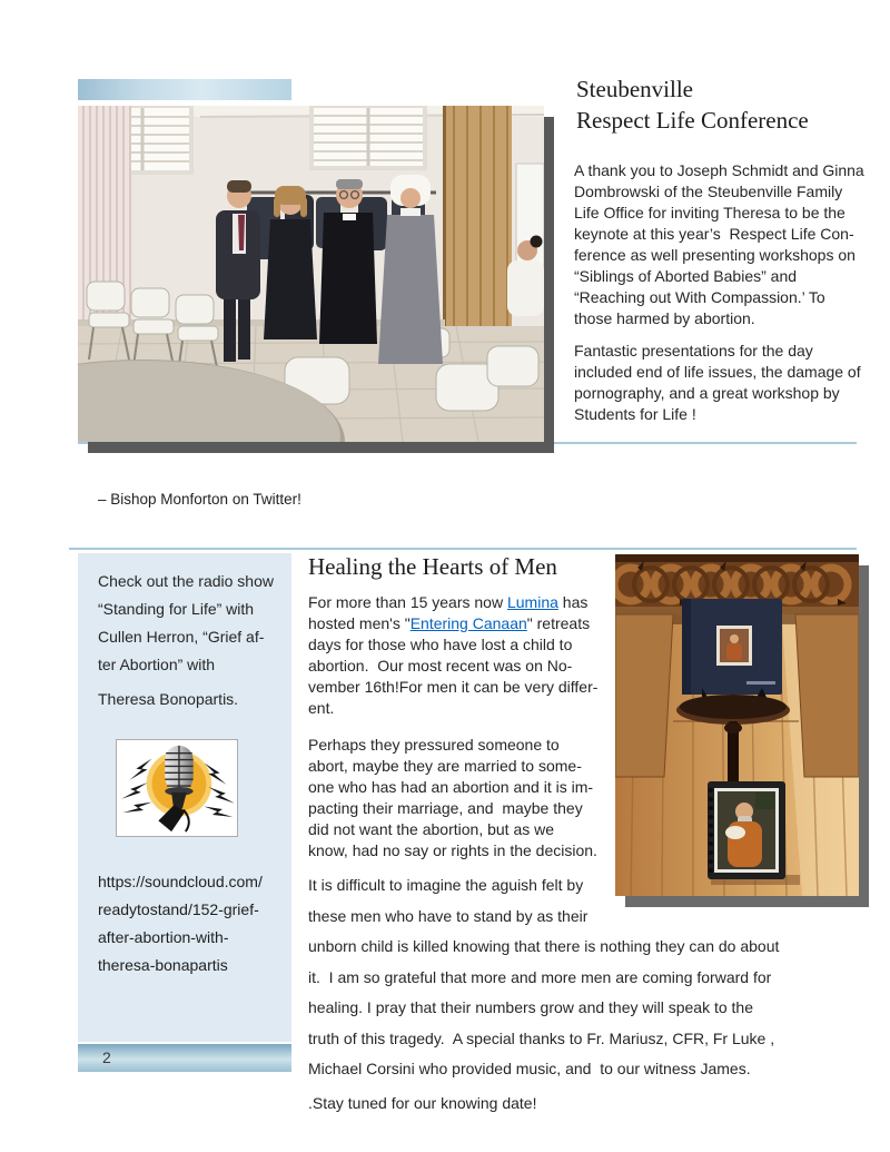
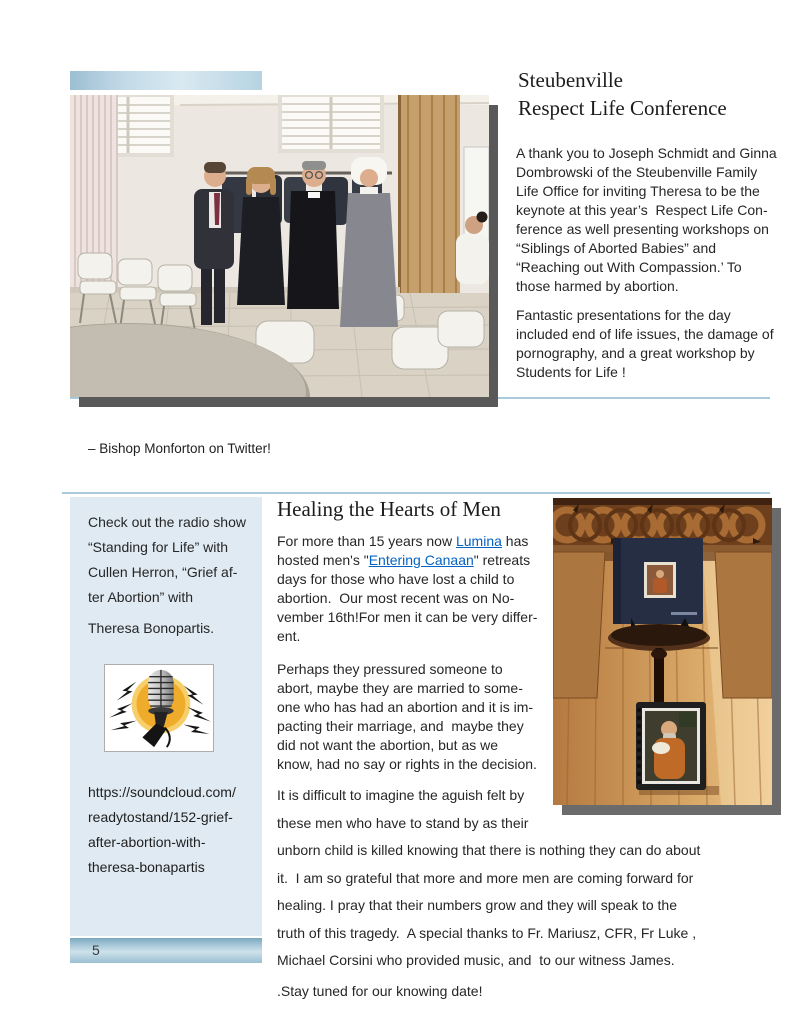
  Steubenville
  Respect Life Conference
  A thank you to Joseph Schmidt and Ginna
  Dombrowski of the Steubenville Family
  Life Office for inviting Theresa to be the
  keynote at this year’s Respect Life Con-
  ference as well presenting workshops on
  “Siblings of Aborted Babies” and
  “Reaching out With Compassion.’ To
  those harmed by abortion.
  Fantastic presentations for the day
  included end of life issues, the damage of
  pornography, and a great workshop by
  Students for Life !
  – Bishop Monforton on Twitter!
  Check out the radio show
  “Standing for Life” with
  Cullen Herron, “Grief af-
  ter Abortion” with
  Theresa Bonopartis.
  https://soundcloud.com/
  readytostand/152-grief-
  after-abortion-with-
  theresa-bonapartis
- 2
+ 5
  Healing the Hearts of Men
  For more than 15 years now Lumina has
  hosted men's "Entering Canaan" retreats
  days for those who have lost a child to
  abortion. Our most recent was on No-
  vember 16th!For men it can be very differ-
  ent.
  Perhaps they pressured someone to
  abort, maybe they are married to some-
  one who has had an abortion and it is im-
  pacting their marriage, and maybe they
  did not want the abortion, but as we
  know, had no say or rights in the decision.
  It is difficult to imagine the aguish felt by
  these men who have to stand by as their
  unborn child is killed knowing that there is nothing they can do about
  it. I am so grateful that more and more men are coming forward for
  healing. I pray that their numbers grow and they will speak to the
  truth of this tragedy. A special thanks to Fr. Mariusz, CFR, Fr Luke ,
  Michael Corsini who provided music, and to our witness James.
  .Stay tuned for our knowing date!
